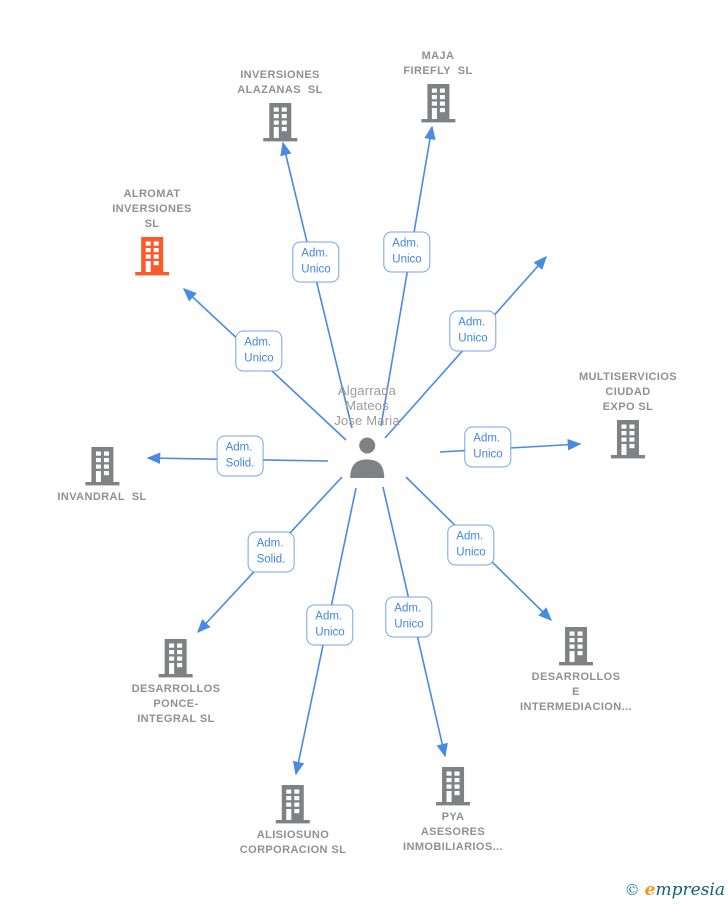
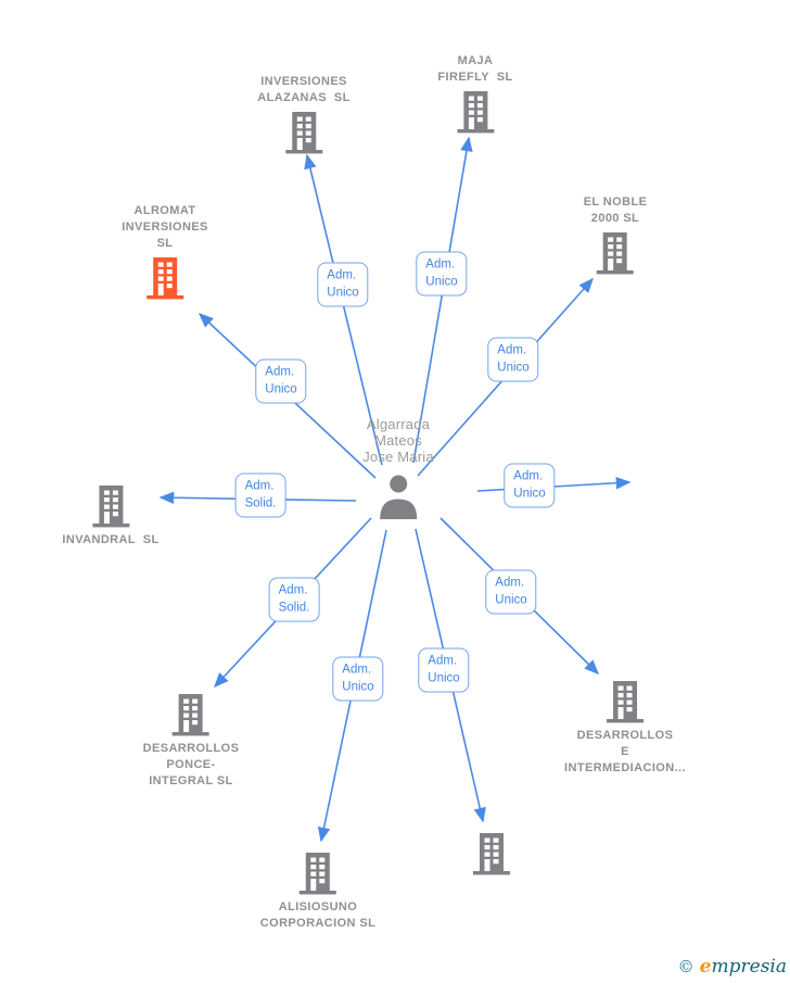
  INVERSIONES
  ALAZANAS SL
  MAJA
  FIREFLY SL
+ EL NOBLE
+ 2000 SL
  ALROMAT
  INVERSIONES
  SL
- MULTISERVICIOS
- CIUDAD
- EXPO SL
  Algarrada
  Mateos
  Jose Maria
  INVANDRAL SL
  DESARROLLOS
  PONCE-
  INTEGRAL SL
  DESARROLLOS
  E
  INTERMEDIACION...
  ALISIOSUNO
  CORPORACION SL
- PYA
- ASESORES
- INMOBILIARIOS...
  Adm.
  Unico
  Adm.
  Unico
  Adm.
  Unico
  Adm.
  Unico
  Adm.
  Unico
  Adm.
  Solid.
  Adm.
  Solid.
  Adm.
  Unico
  Adm.
  Unico
  Adm.
  Unico
  © empresia
